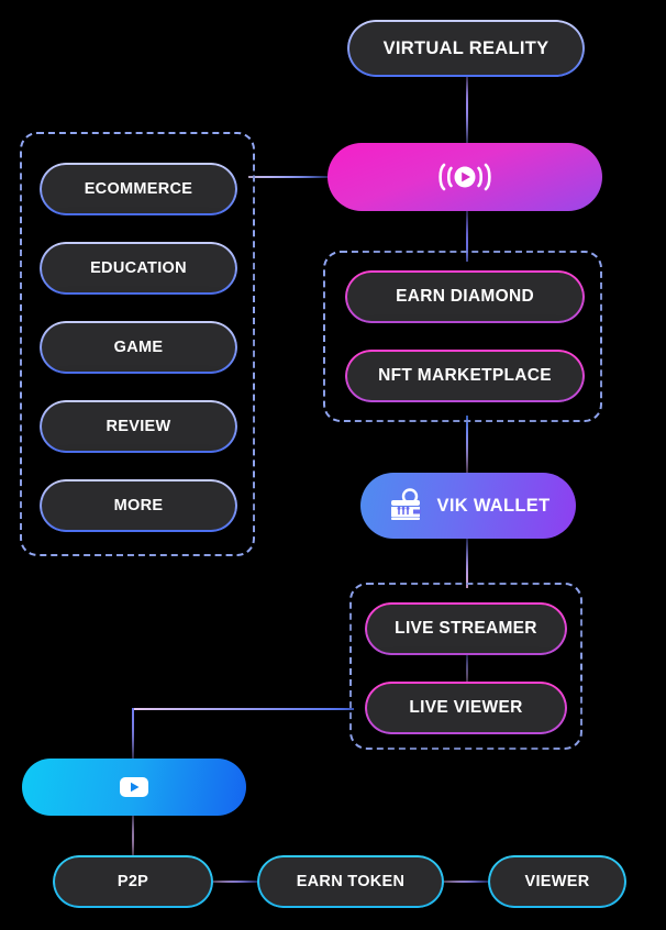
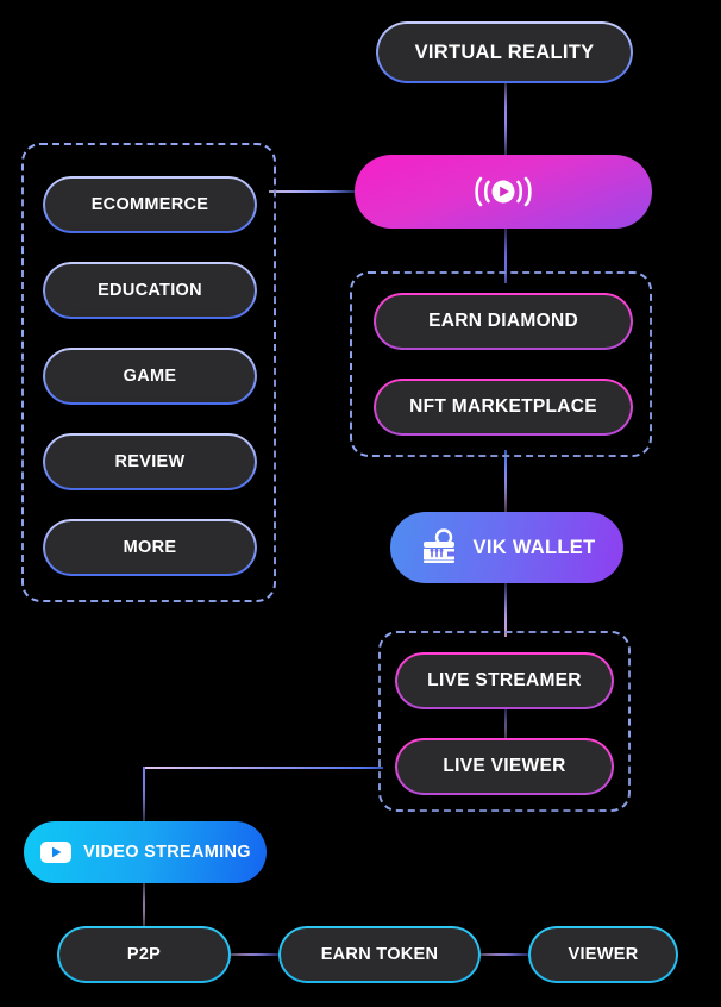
  VIK WALLET
+ VIDEO STREAMING
